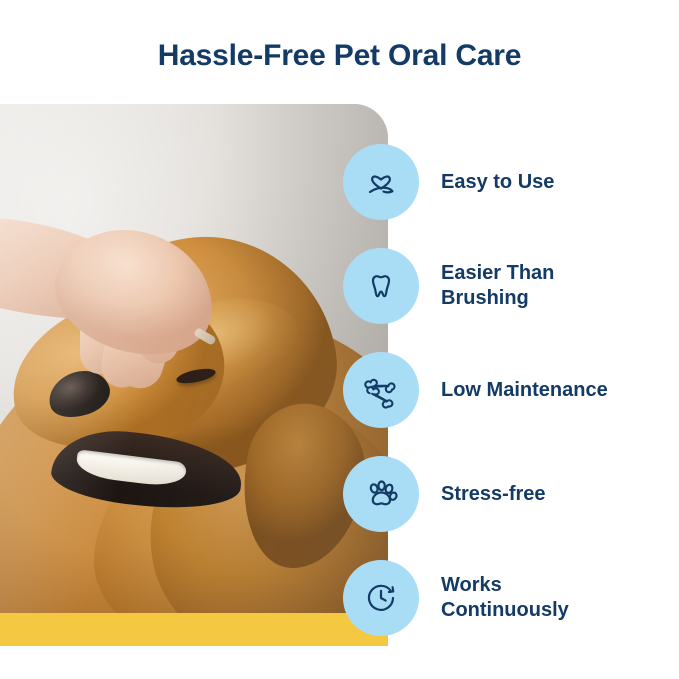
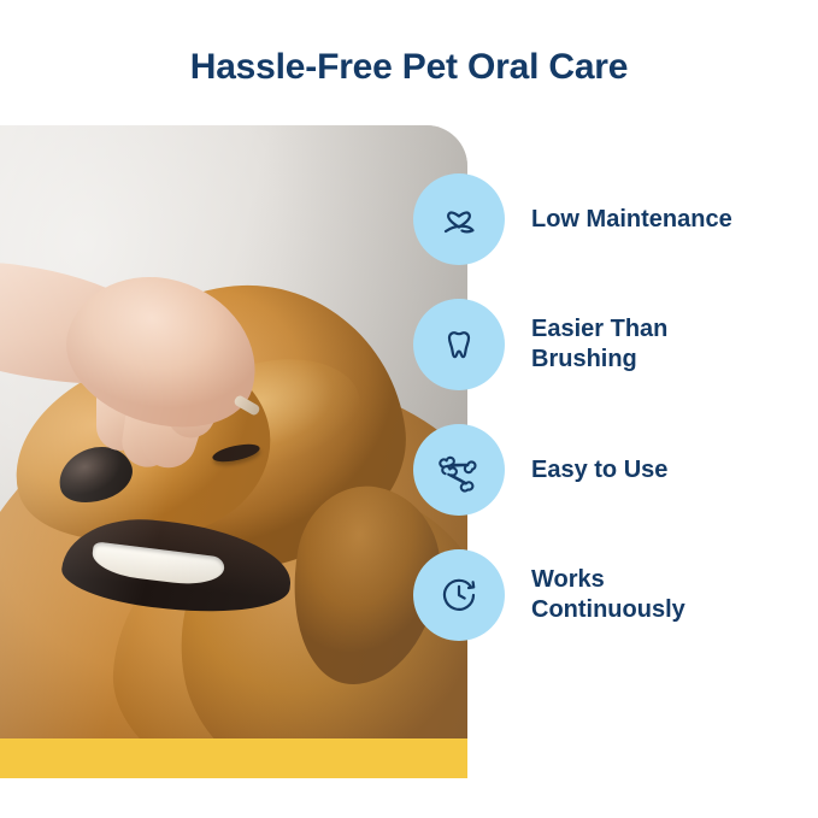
  Hassle-Free Pet Oral Care
- Easy to Use
+ Low Maintenance
  Easier Than Brushing
- Low Maintenance
+ Easy to Use
- Stress-free
  Works Continuously
